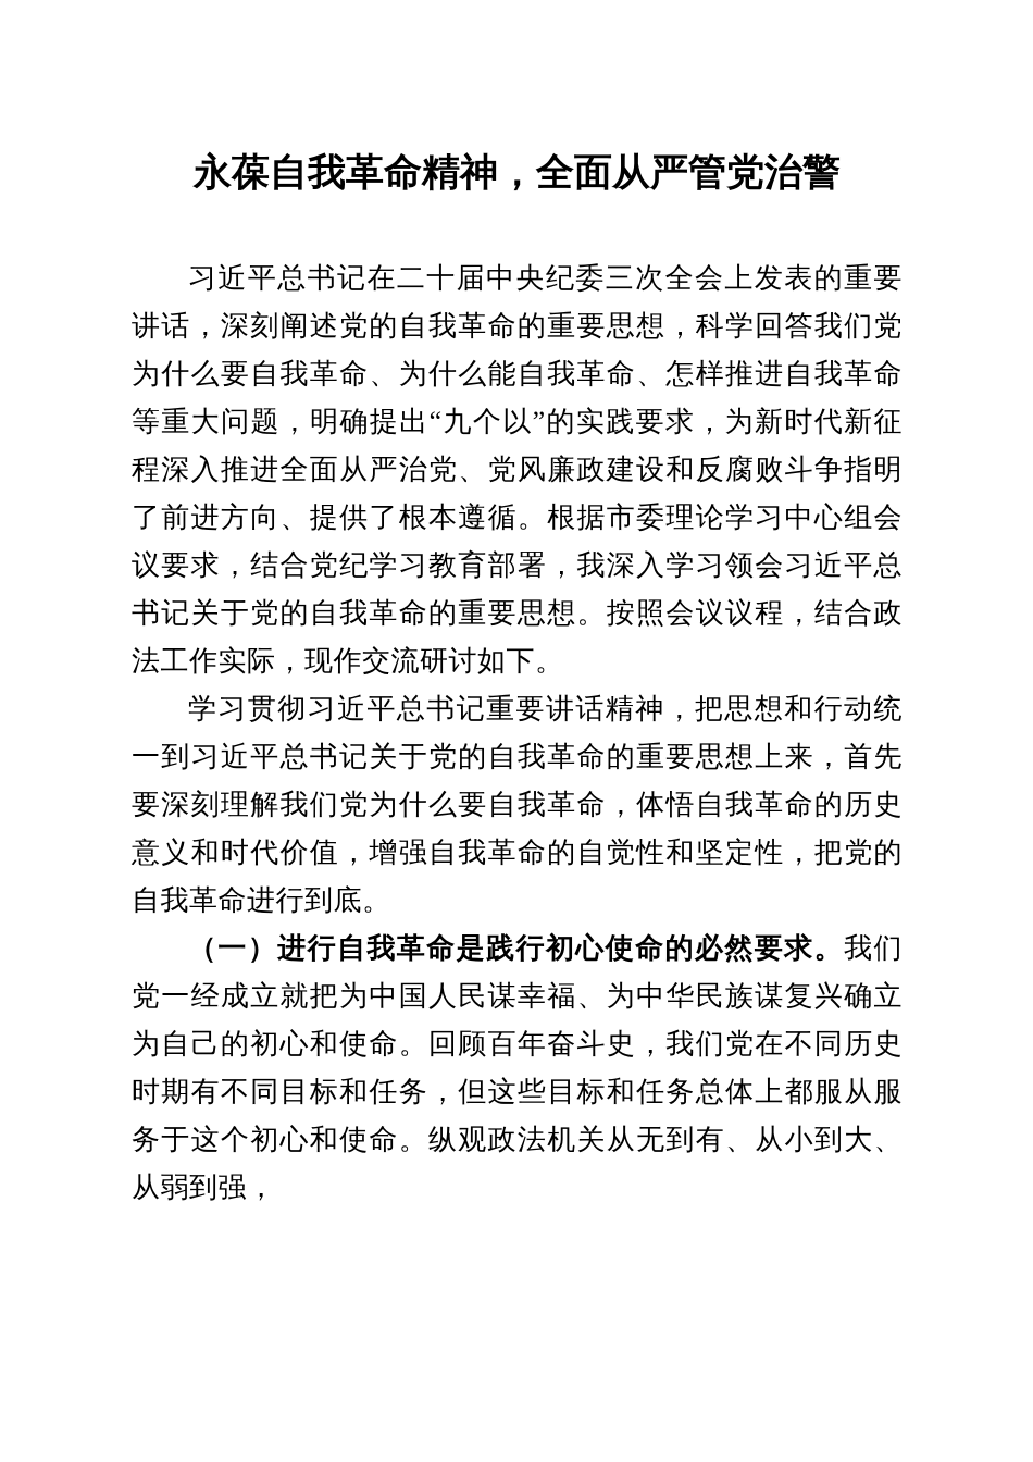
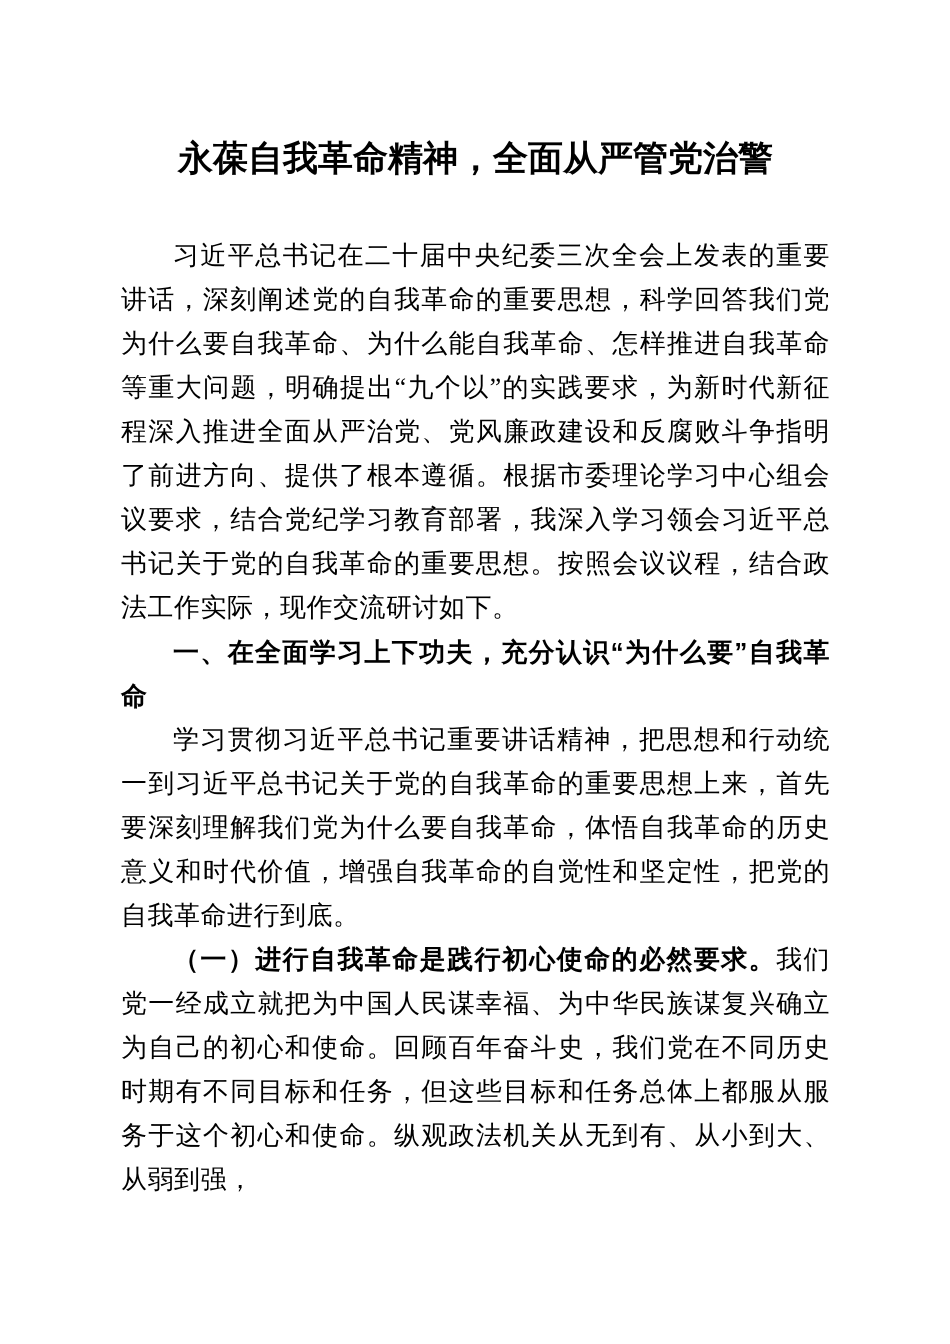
  永葆自我革命精神，全面从严管党治警
  习近平总书记在二十届中央纪委三次全会上发表的重要讲话，深刻阐述党的自我革命的重要思想，科学回答我们党为什么要自我革命、为什么能自我革命、怎样推进自我革命等重大问题，明确提出“九个以”的实践要求，为新时代新征程深入推进全面从严治党、党风廉政建设和反腐败斗争指明了前进方向、提供了根本遵循。根据市委理论学习中心组会议要求，结合党纪学习教育部署，我深入学习领会习近平总书记关于党的自我革命的重要思想。按照会议议程，结合政法工作实际，现作交流研讨如下。
+ 一、在全面学习上下功夫，充分认识“为什么要”自我革命
  学习贯彻习近平总书记重要讲话精神，把思想和行动统一到习近平总书记关于党的自我革命的重要思想上来，首先要深刻理解我们党为什么要自我革命，体悟自我革命的历史意义和时代价值，增强自我革命的自觉性和坚定性，把党的自我革命进行到底。
  （一）进行自我革命是践行初心使命的必然要求。我们党一经成立就把为中国人民谋幸福、为中华民族谋复兴确立为自己的初心和使命。回顾百年奋斗史，我们党在不同历史时期有不同目标和任务，但这些目标和任务总体上都服从服务于这个初心和使命。纵观政法机关从无到有、从小到大、从弱到强，
